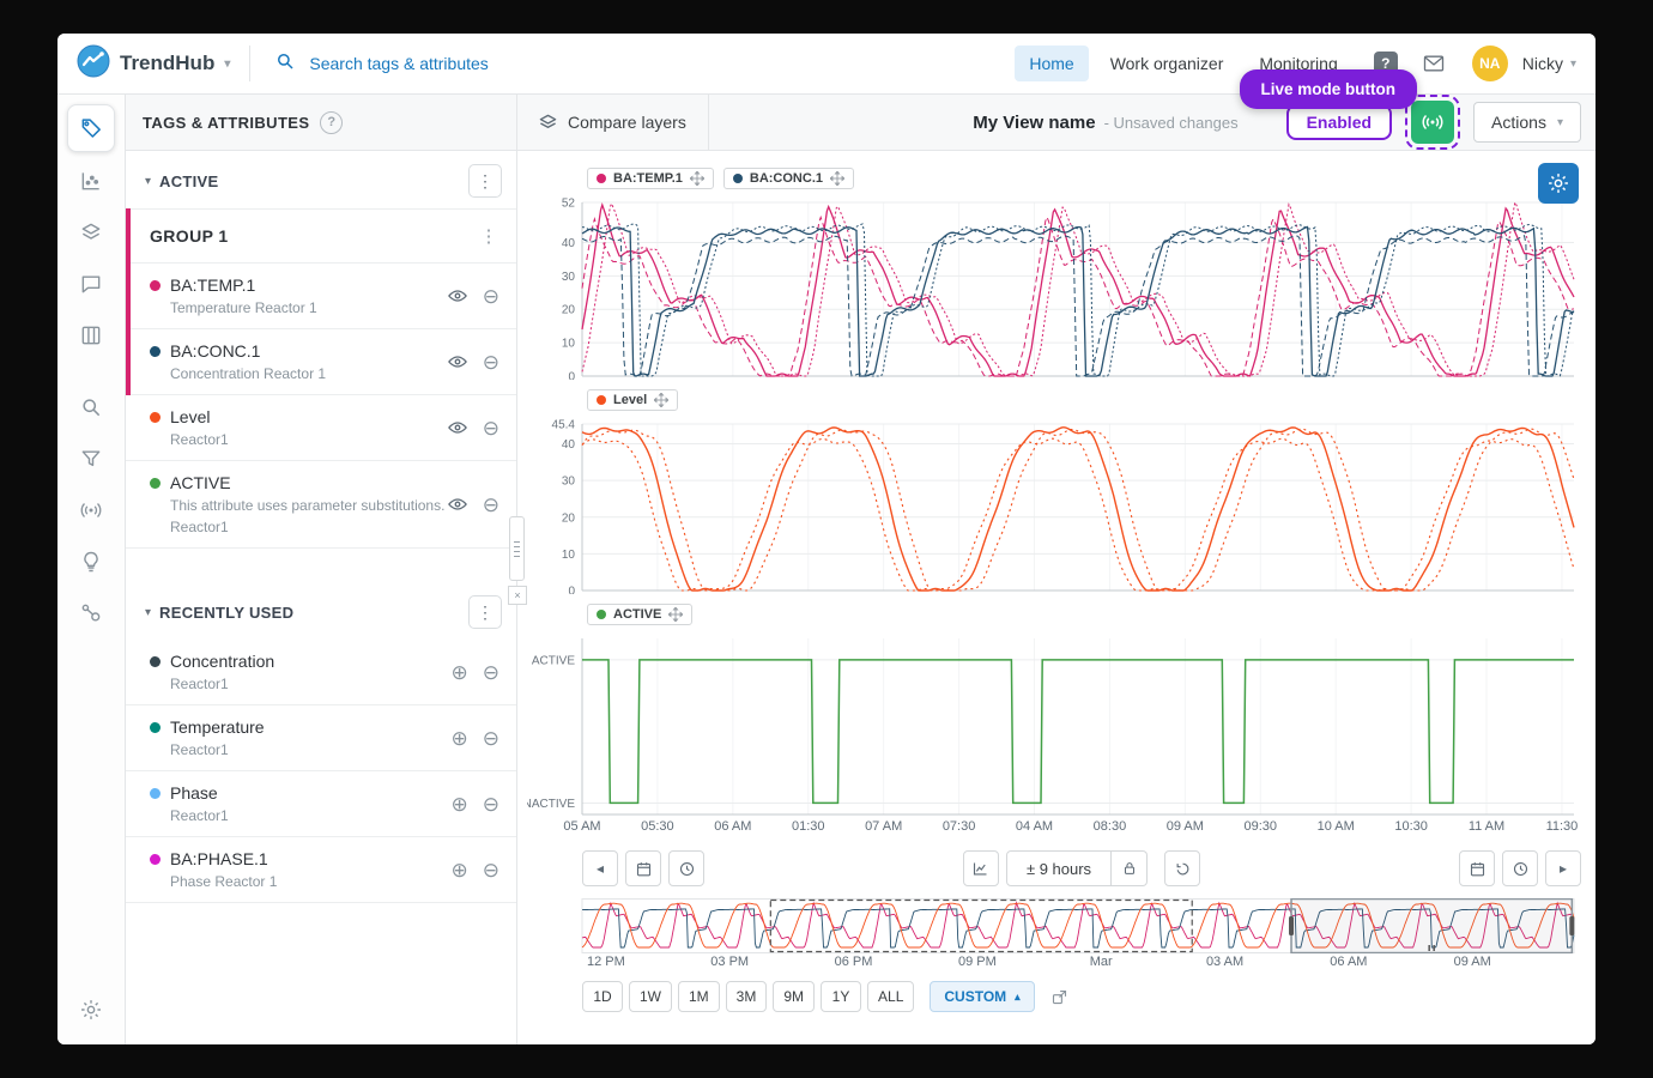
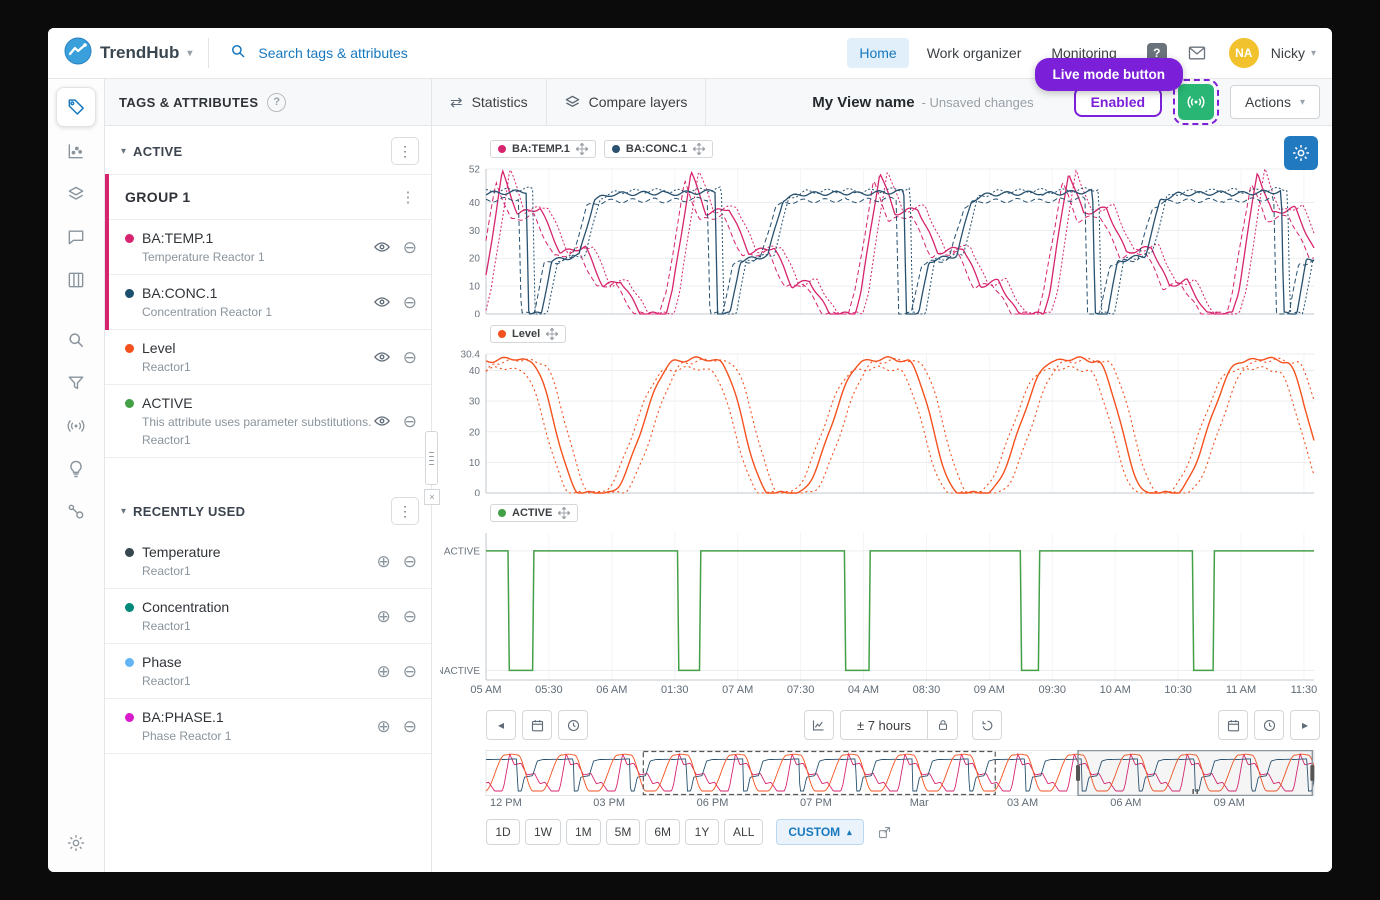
  TrendHub
  ▾
  Search tags & attributes
  Home
  Work organizer
  Monitoring
  ?
  NA
  Nicky
  ▾
  Live mode button
  TAGS & ATTRIBUTES
  ?
  ▾
  ACTIVE
  ⋮
  GROUP 1
  ⋮
  BA:TEMP.1
  Temperature Reactor 1
  ⊖
  BA:CONC.1
  Concentration Reactor 1
  ⊖
  Level
  Reactor1
  ⊖
  ACTIVE
  This attribute uses parameter substitutions.
  Reactor1
  ⊖
  ▾
  RECENTLY USED
  ⋮
- Concentration
+ Temperature
  Reactor1
  ⊕
  ⊖
- Temperature
+ Concentration
  Reactor1
  ⊕
  ⊖
  Phase
  Reactor1
  ⊕
  ⊖
  BA:PHASE.1
  Phase Reactor 1
  ⊕
  ⊖
  ×
+ ⇄
+ Statistics
  Compare layers
  My View name
  - Unsaved changes
  Enabled
  Actions
  ▾
  BA:TEMP.1
  BA:CONC.1
  52
  40
  30
  20
  10
  0
  Level
- 45.4
+ 30.4
  40
  30
  20
  10
  0
  ACTIVE
  ACTIVE
  NACTIVE
  05 AM
  05:30
  06 AM
  01:30
  07 AM
  07:30
  04 AM
  08:30
  09 AM
  09:30
  10 AM
  10:30
  11 AM
  11:30
  ◂
- ± 9 hours
+ ± 7 hours
  ▸
  12 PM
  03 PM
  06 PM
- 09 PM
+ 07 PM
  Mar
  03 AM
  06 AM
  09 AM
  1D
  1W
  1M
- 3M
+ 5M
- 9M
+ 6M
  1Y
  ALL
  CUSTOM
  ▴
